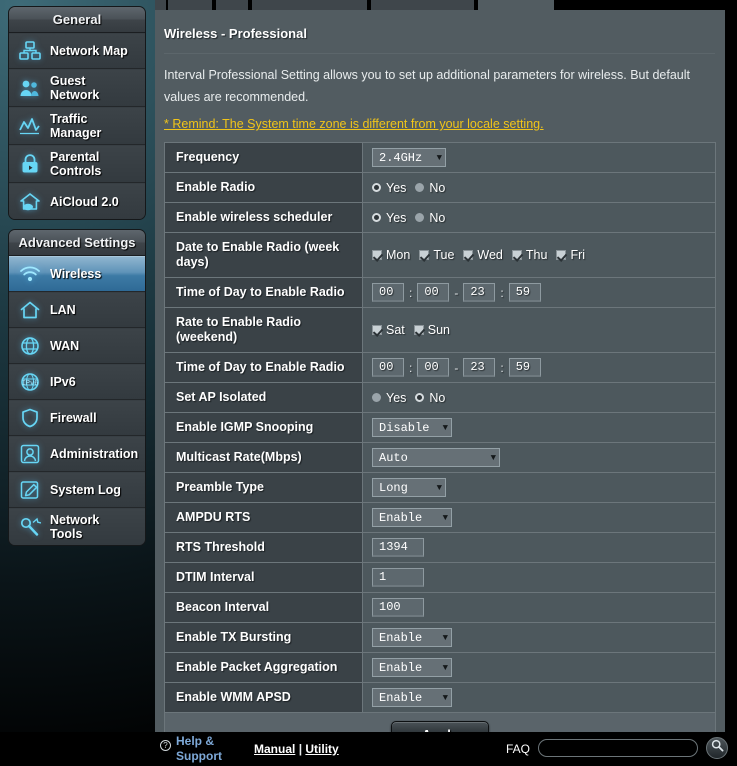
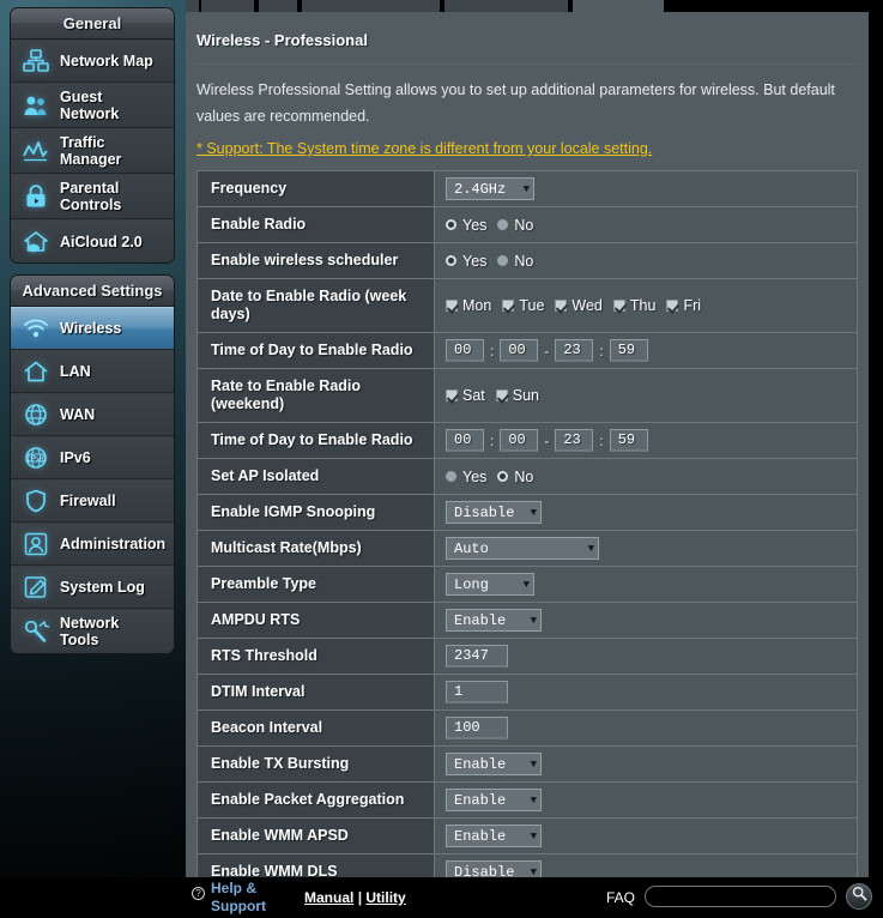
  General
  Network Map
  Guest
  Network
  Traffic
  Manager
  Parental
  Controls
  AiCloud 2.0
  Advanced Settings
  Wireless
  LAN
  WAN
  IPv6
  IPv6
  Firewall
  Administration
  System Log
  Network
  Tools
  Wireless - Professional
- Interval Professional Setting allows you to set up additional parameters for wireless. But default values are recommended.
+ Wireless Professional Setting allows you to set up additional parameters for wireless. But default values are recommended.
- * Remind: The System time zone is different from your locale setting.
+ * Support: The System time zone is different from your locale setting.
  Frequency	2.4GHz ▼
  Enable Radio	Yes No
  Enable wireless scheduler	Yes No
  Date to Enable Radio (week days)	Mon Tue Wed Thu Fri
  Time of Day to Enable Radio	00 : 00 - 23 : 59
  Rate to Enable Radio (weekend)	Sat Sun
  Time of Day to Enable Radio	00 : 00 - 23 : 59
  Set AP Isolated	Yes No
  Enable IGMP Snooping	Disable ▼
  Multicast Rate(Mbps)	Auto ▼
  Preamble Type	Long ▼
  AMPDU RTS	Enable ▼
- RTS Threshold	1394
+ RTS Threshold	2347
  DTIM Interval	1
  Beacon Interval	100
  Enable TX Bursting	Enable ▼
  Enable Packet Aggregation	Enable ▼
  Enable WMM APSD	Enable ▼
+ Enable WMM DLS	Disable ▼
  ?
  Help &
  Support
  Manual | Utility
  FAQ
